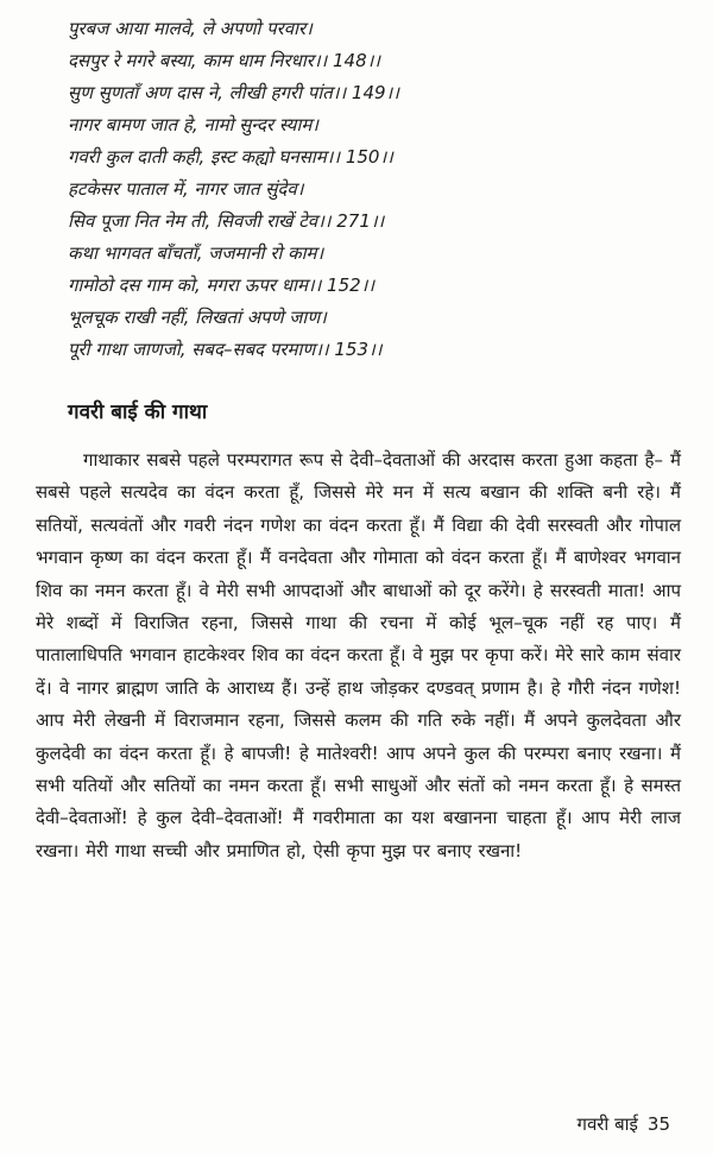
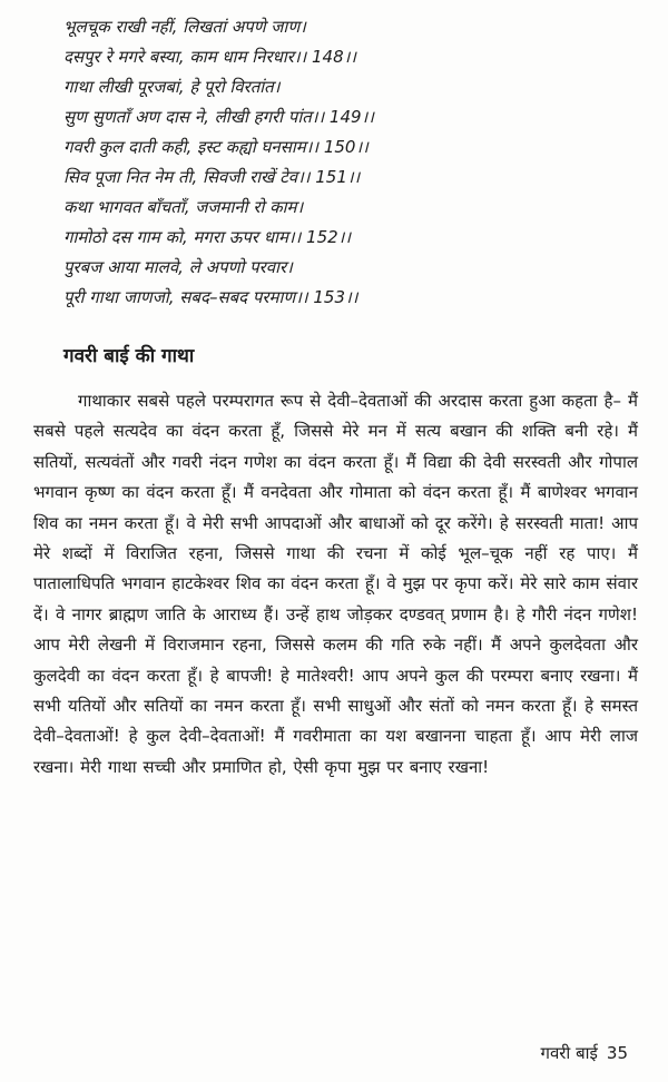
- पुरबज आया मालवे, ले अपणो परवार।
+ भूलचूक राखी नहीं, लिखतां अपणे जाण।
  दसपुर रे मगरे बस्या, काम धाम निरधार।। 148।।
+ गाथा लीखी पूरजबां, हे पूरो विरतांत।
  सुण सुणताँ अण दास ने, लीखी हगरी पांत।। 149।।
- नागर बामण जात हे, नामो सुन्दर स्याम।
  गवरी कुल दाती कही, इस्ट कह्यो घनसाम।। 150।।
- हटकेसर पाताल में, नागर जात सुंदेव।
- सिव पूजा नित नेम ती, सिवजी राखें टेव।। 271।।
+ सिव पूजा नित नेम ती, सिवजी राखें टेव।। 151।।
  कथा भागवत बाँचताँ, जजमानी रो काम।
  गामोठो दस गाम को, मगरा ऊपर धाम।। 152।।
- भूलचूक राखी नहीं, लिखतां अपणे जाण।
+ पुरबज आया मालवे, ले अपणो परवार।
  पूरी गाथा जाणजो, सबद–सबद परमाण।। 153।।
  गवरी बाई की गाथा
  गाथाकार सबसे पहले परम्परागत रूप से देवी–देवताओं की अरदास करता हुआ कहता है– मैं सबसे पहले सत्यदेव का वंदन करता हूँ, जिससे मेरे मन में सत्य बखान की शक्ति बनी रहे। मैं सतियों, सत्यवंतों और गवरी नंदन गणेश का वंदन करता हूँ। मैं विद्या की देवी सरस्वती और गोपाल भगवान कृष्ण का वंदन करता हूँ। मैं वनदेवता और गोमाता को वंदन करता हूँ। मैं बाणेश्वर भगवान शिव का नमन करता हूँ। वे मेरी सभी आपदाओं और बाधाओं को दूर करेंगे। हे सरस्वती माता! आप मेरे शब्दों में विराजित रहना, जिससे गाथा की रचना में कोई भूल–चूक नहीं रह पाए। मैं पातालाधिपति भगवान हाटकेश्वर शिव का वंदन करता हूँ। वे मुझ पर कृपा करें। मेरे सारे काम संवार दें। वे नागर ब्राह्मण जाति के आराध्य हैं। उन्हें हाथ जोड़कर दण्डवत् प्रणाम है। हे गौरी नंदन गणेश! आप मेरी लेखनी में विराजमान रहना, जिससे कलम की गति रुके नहीं। मैं अपने कुलदेवता और कुलदेवी का वंदन करता हूँ। हे बापजी! हे मातेश्वरी! आप अपने कुल की परम्परा बनाए रखना। मैं सभी यतियों और सतियों का नमन करता हूँ। सभी साधुओं और संतों को नमन करता हूँ। हे समस्त देवी–देवताओं! हे कुल देवी–देवताओं! मैं गवरीमाता का यश बखानना चाहता हूँ। आप मेरी लाज रखना। मेरी गाथा सच्ची और प्रमाणित हो, ऐसी कृपा मुझ पर बनाए रखना!
  गवरी बाई 35
